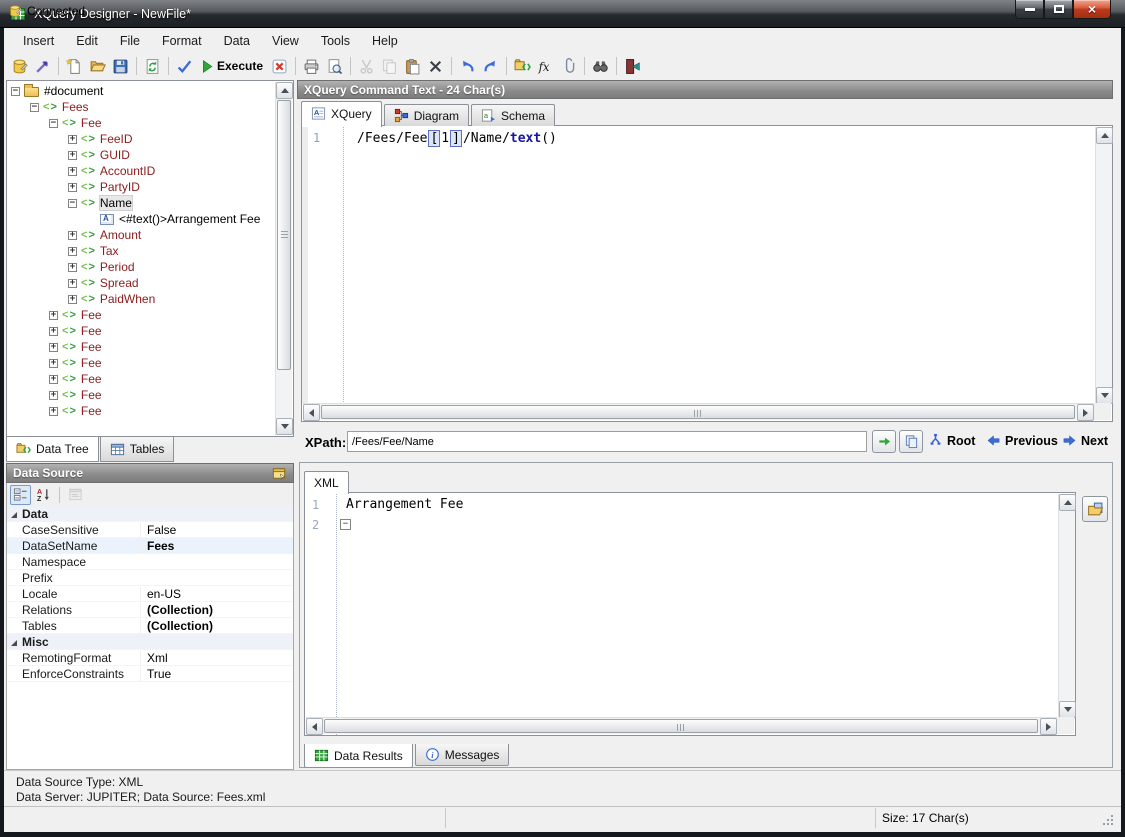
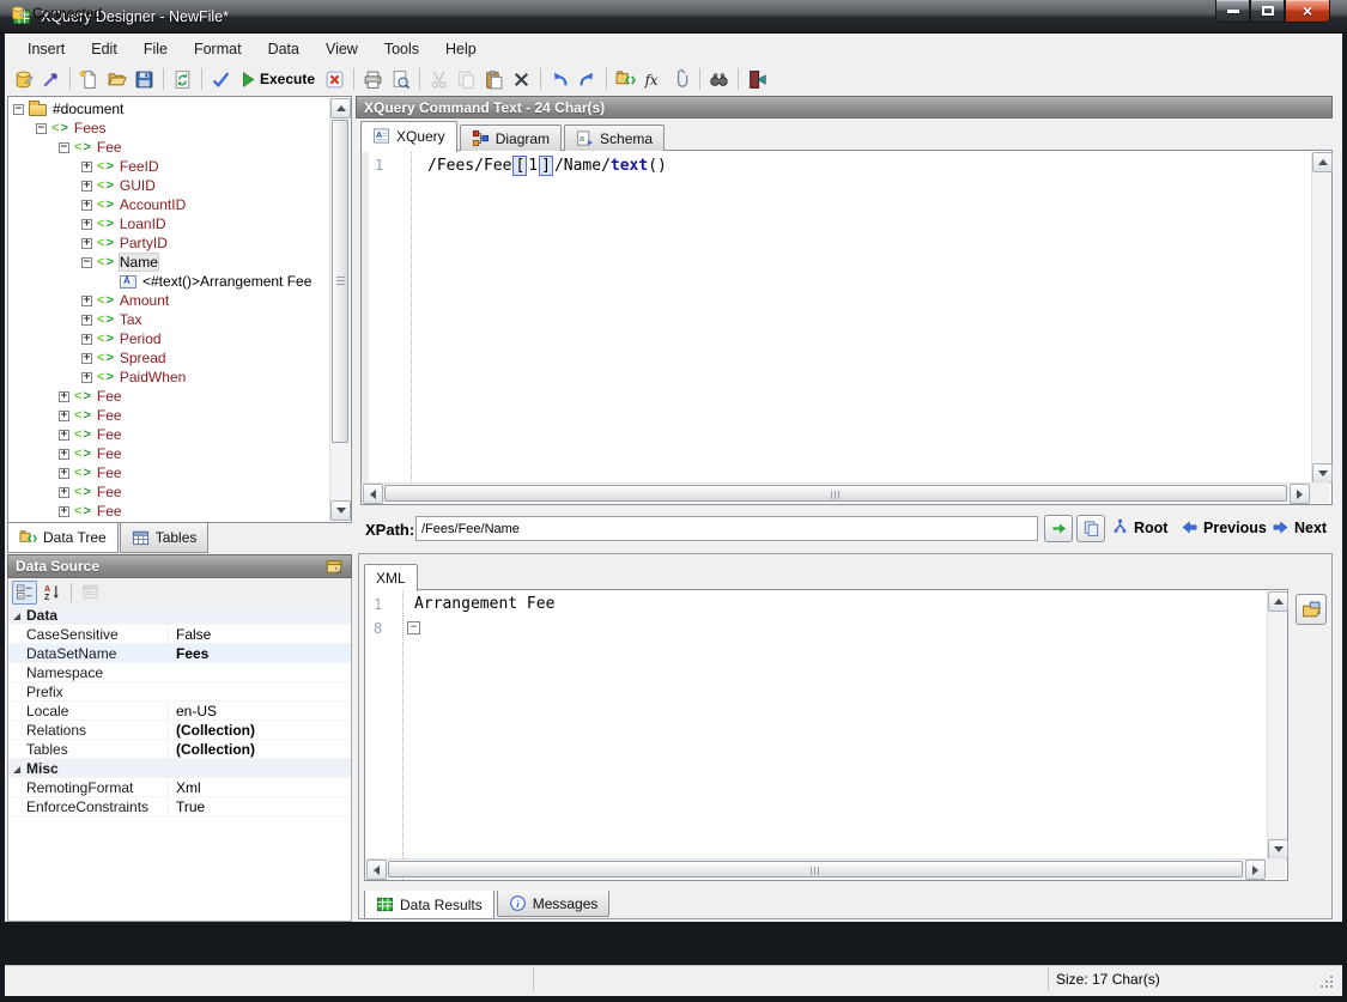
  XQuery Designer - NewFile*
  ×
  Insert
  Edit
  File
  Format
  Data
  View
  Tools
  Help
  Execute
  #document
  Fees
  Fee
  FeeID
  GUID
  AccountID
+ LoanID
  PartyID
  Name
  <#text()>Arrangement Fee
  Amount
  Tax
  Period
  Spread
  PaidWhen
  Fee
  Fee
  Fee
  Fee
  Fee
  Fee
  Fee
  Data Tree
  Tables
  Data Source
  Data
  CaseSensitive
  False
  DataSetName
  Fees
  Namespace
  Prefix
  Locale
  en-US
  Relations
  (Collection)
  Tables
  (Collection)
  Misc
  RemotingFormat
  Xml
  EnforceConstraints
  True
  XQuery Command Text - 24 Char(s)
  XQuery
  Diagram
  Schema
  1
  /Fees/Fee [ 1 ] /Name/text()
  XPath:
  /Fees/Fee/Name
  Root
  Previous
  Next
  XML
  1
  Arrangement Fee
- 2
+ 8
  Data Results
  Messages
- Data Source Type: XML
- Data Server: JUPITER; Data Source: Fees.xml
  Connected
  Size: 17 Char(s)
